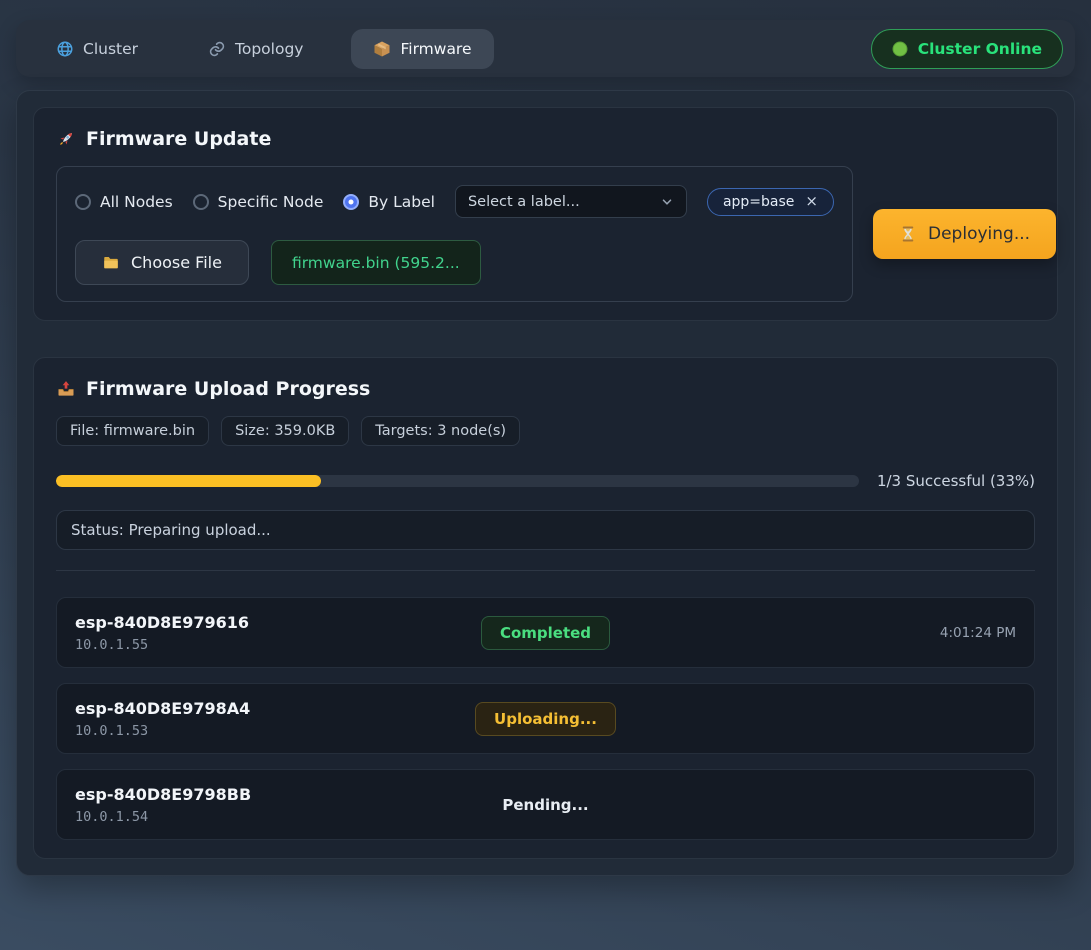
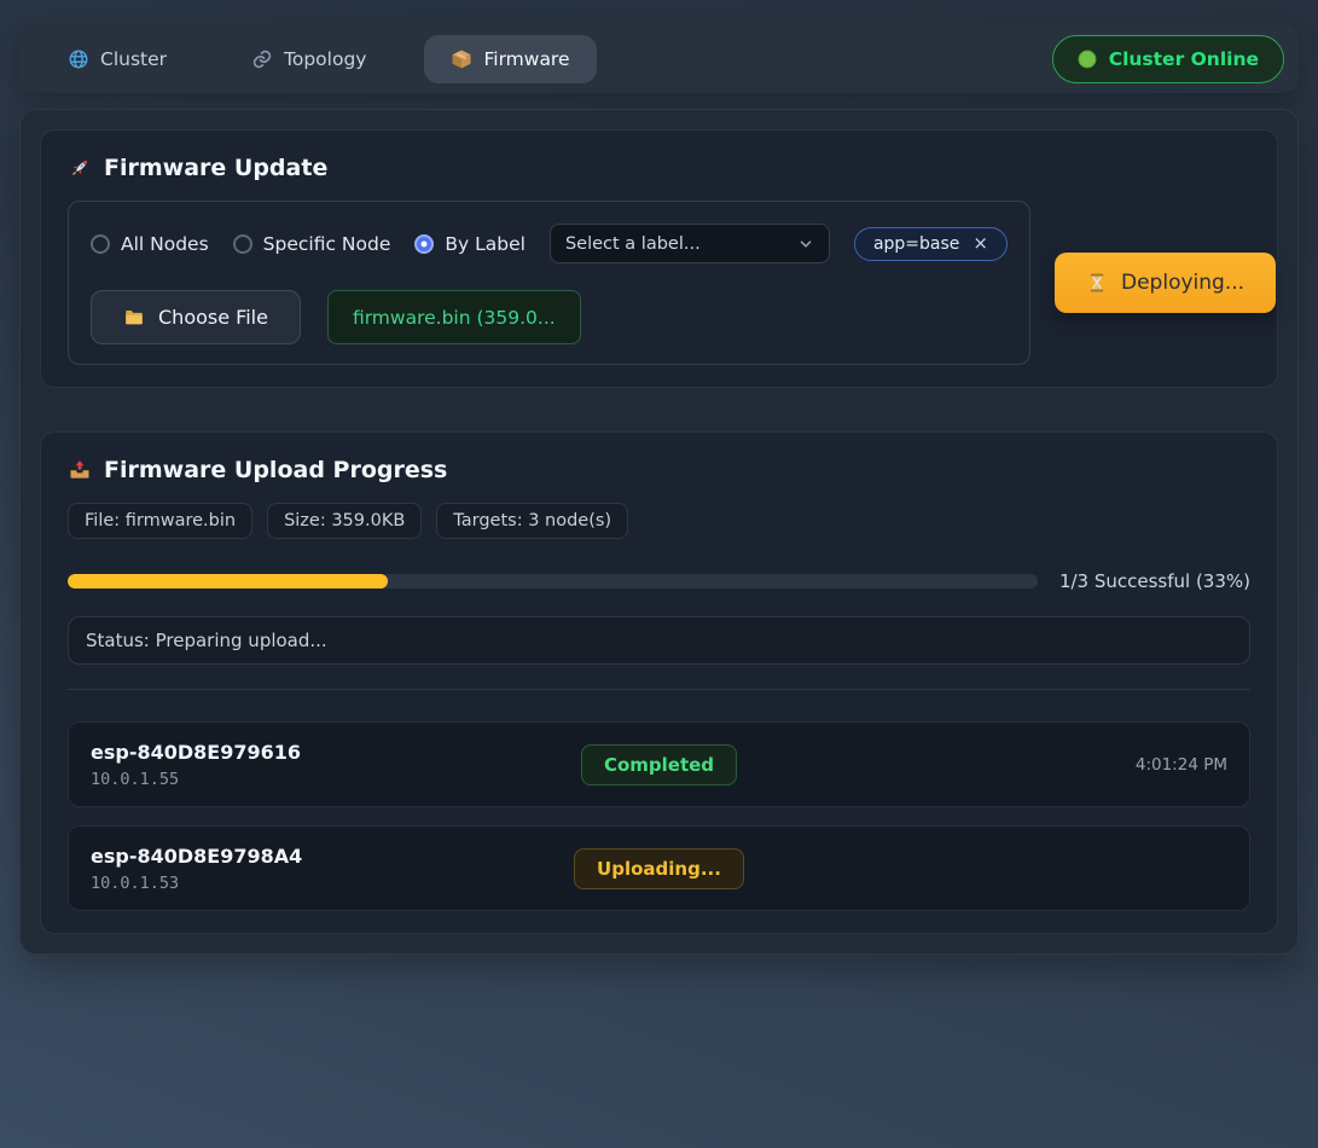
  Cluster
  Topology
  Firmware
  Cluster Online
  Firmware Update
  All Nodes
  Specific Node
  By Label
  Select a label...
  app=base
  ×
  Choose File
- firmware.bin (595.2...
+ firmware.bin (359.0...
  Deploying...
  Firmware Upload Progress
  File: firmware.bin
  Size: 359.0KB
  Targets: 3 node(s)
  1/3 Successful (33%)
  Status: Preparing upload...
  esp-840D8E979616
  10.0.1.55
  Completed
  4:01:24 PM
  esp-840D8E9798A4
  10.0.1.53
  Uploading...
- esp-840D8E9798BB
- 10.0.1.54
- Pending...
